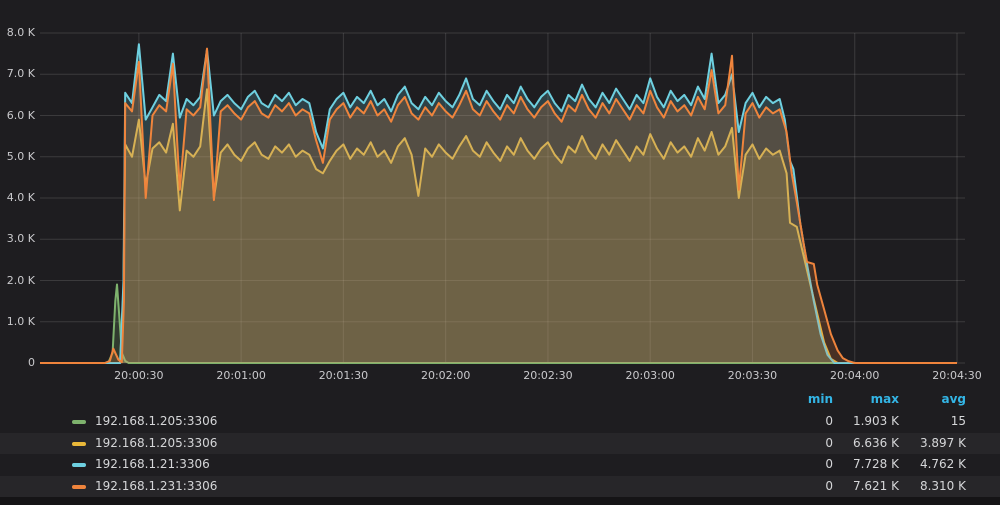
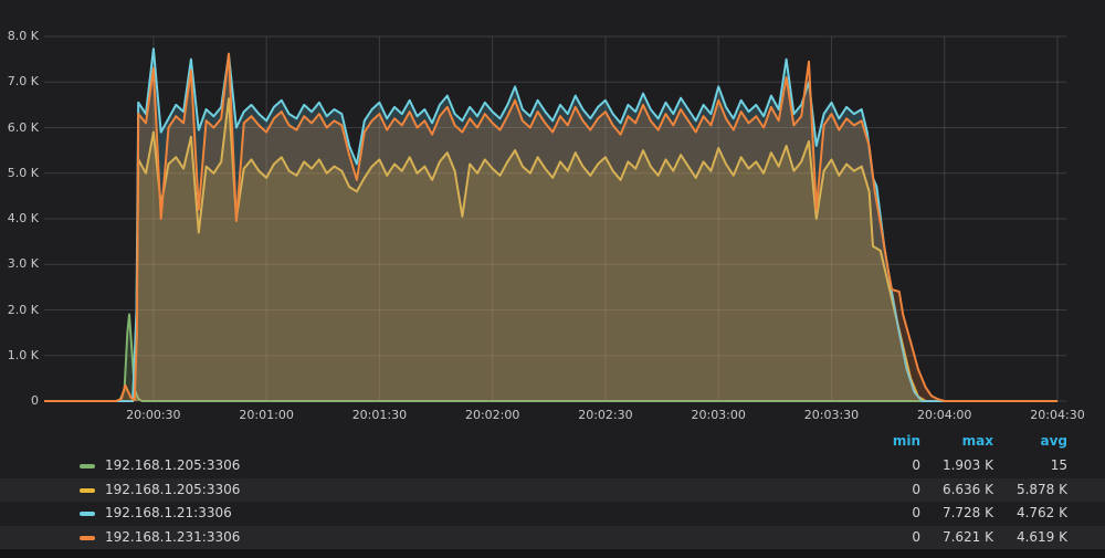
  8.0 K
  7.0 K
  6.0 K
  5.0 K
  4.0 K
  3.0 K
  2.0 K
  1.0 K
  0
  20:00:30
  20:01:00
  20:01:30
  20:02:00
  20:02:30
  20:03:00
  20:03:30
  20:04:00
  20:04:30
  min
  max
  avg
  192.168.1.205:3306
  0
  1.903 K
  15
  192.168.1.205:3306
  0
  6.636 K
- 3.897 K
+ 5.878 K
  192.168.1.21:3306
  0
  7.728 K
  4.762 K
  192.168.1.231:3306
  0
  7.621 K
- 8.310 K
+ 4.619 K
